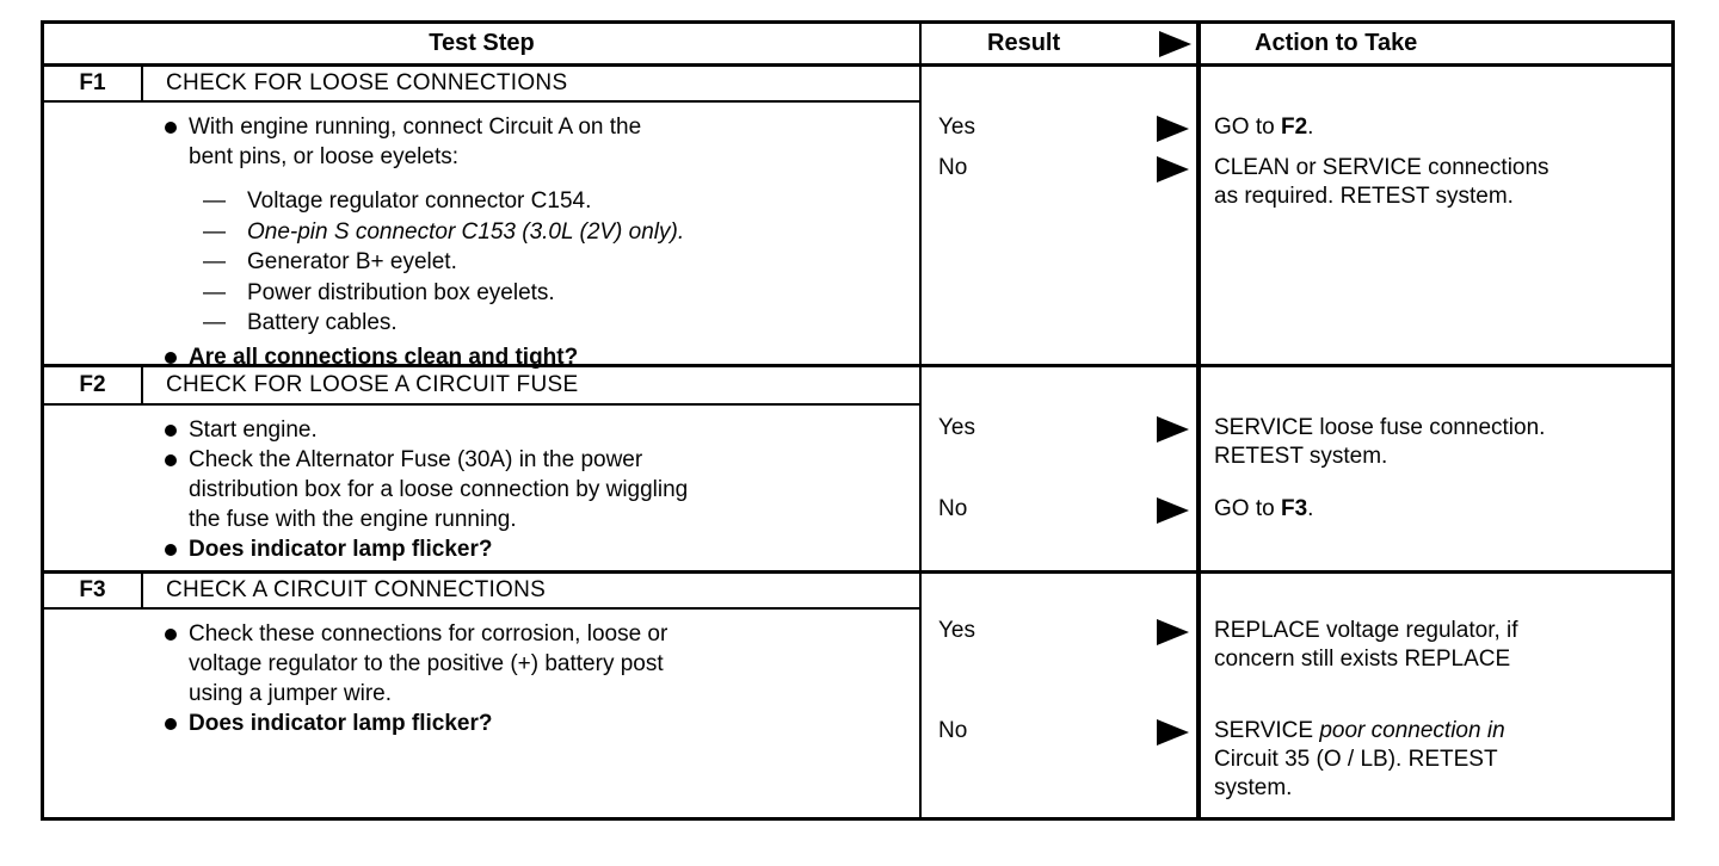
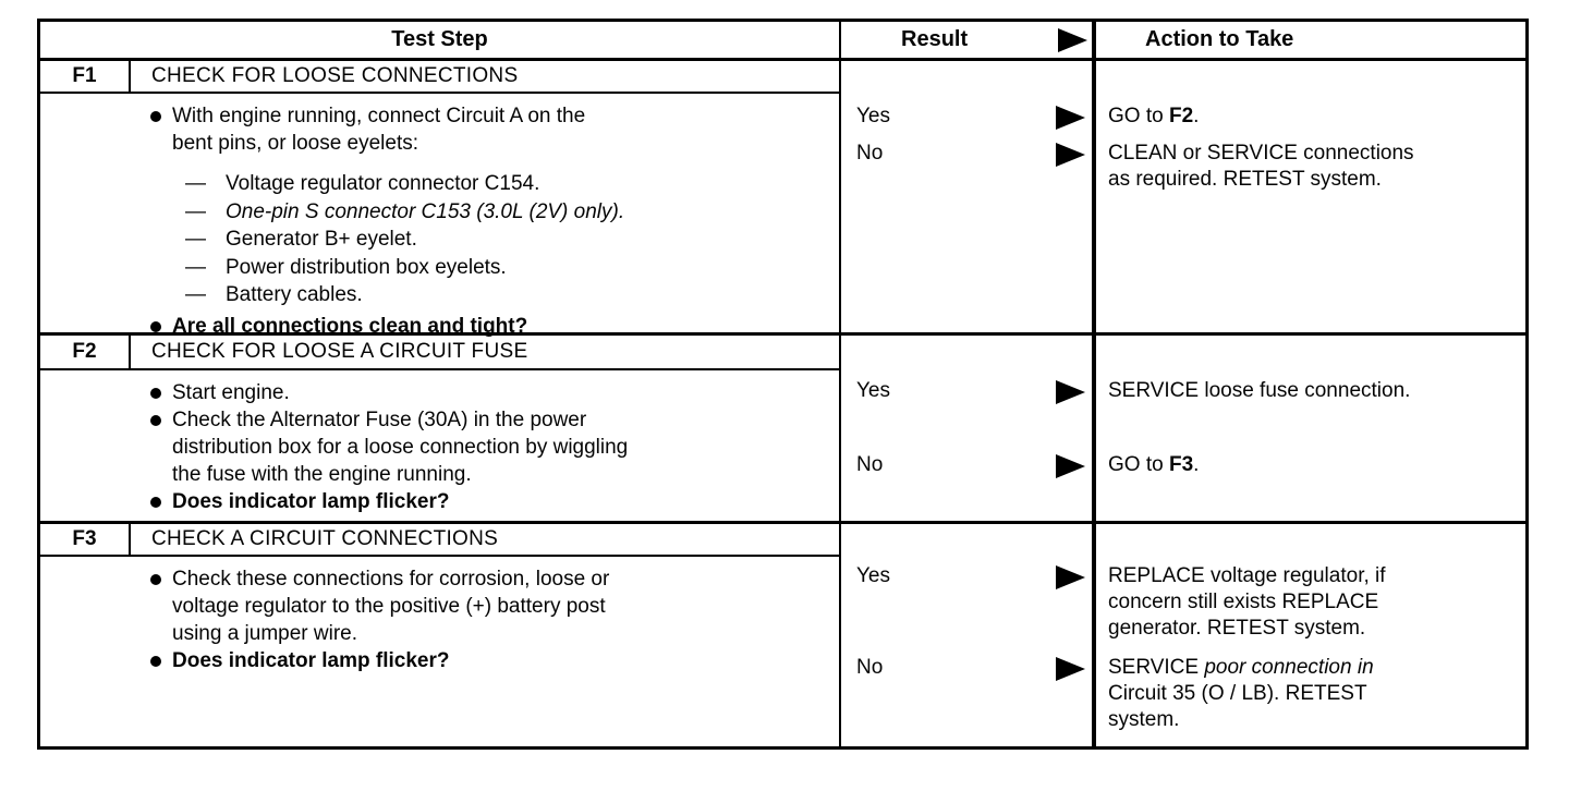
  Test Step
  Result
  Action to Take
  F1
  CHECK FOR LOOSE CONNECTIONS
  With engine running, connect Circuit A on the
  bent pins, or loose eyelets:
  —
  Voltage regulator connector C154.
  —
  One-pin S connector C153 (3.0L (2V) only).
  —
  Generator B+ eyelet.
  —
  Power distribution box eyelets.
  —
  Battery cables.
  Are all connections clean and tight?
  Yes
  No
  GO to F2.
  CLEAN or SERVICE connections
  as required. RETEST system.
  F2
  CHECK FOR LOOSE A CIRCUIT FUSE
  Start engine.
  Check the Alternator Fuse (30A) in the power
  distribution box for a loose connection by wiggling
  the fuse with the engine running.
  Does indicator lamp flicker?
  Yes
  No
  SERVICE loose fuse connection.
- RETEST system.
  GO to F3.
  F3
  CHECK A CIRCUIT CONNECTIONS
  Check these connections for corrosion, loose or
  voltage regulator to the positive (+) battery post
  using a jumper wire.
  Does indicator lamp flicker?
  Yes
  No
  REPLACE voltage regulator, if
  concern still exists REPLACE
+ generator. RETEST system.
  SERVICE poor connection in
  Circuit 35 (O / LB). RETEST
  system.
